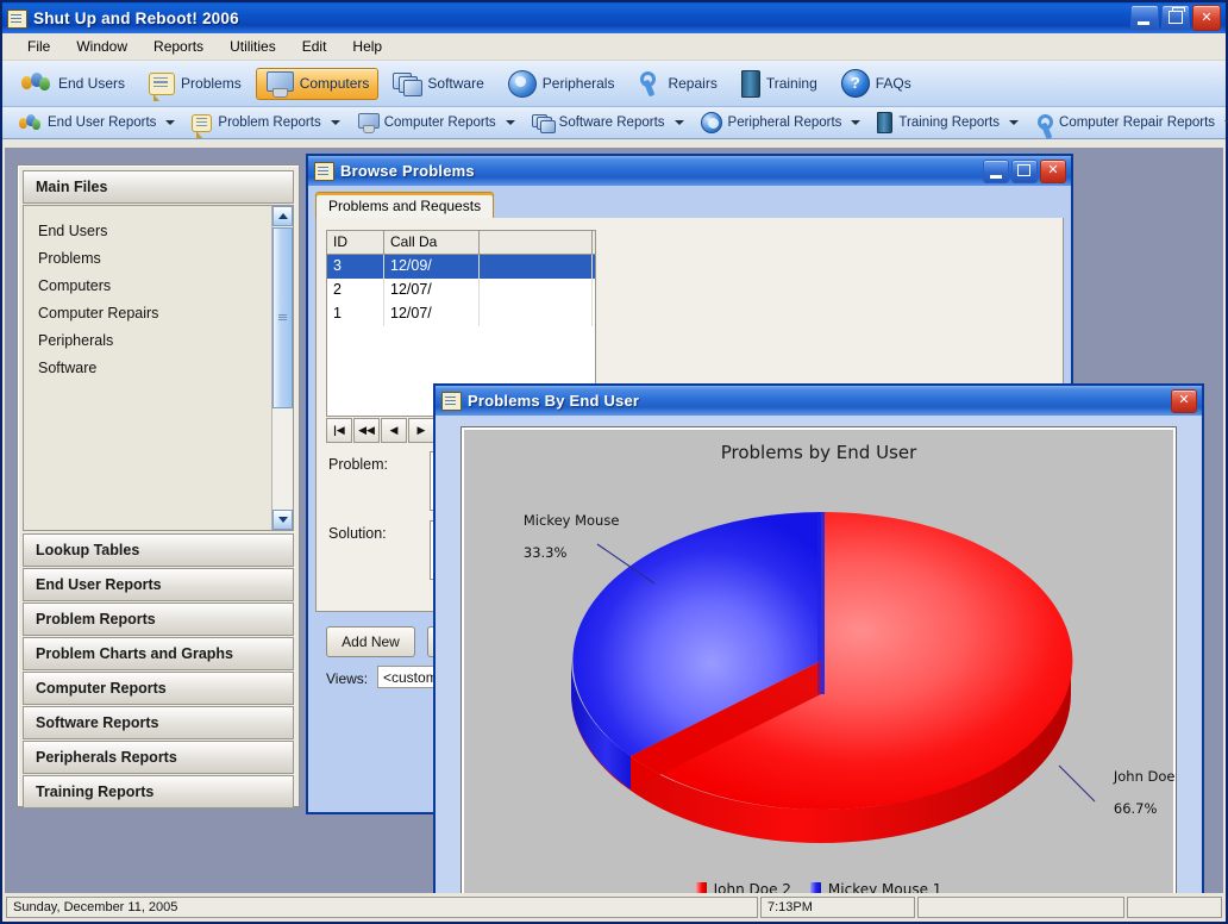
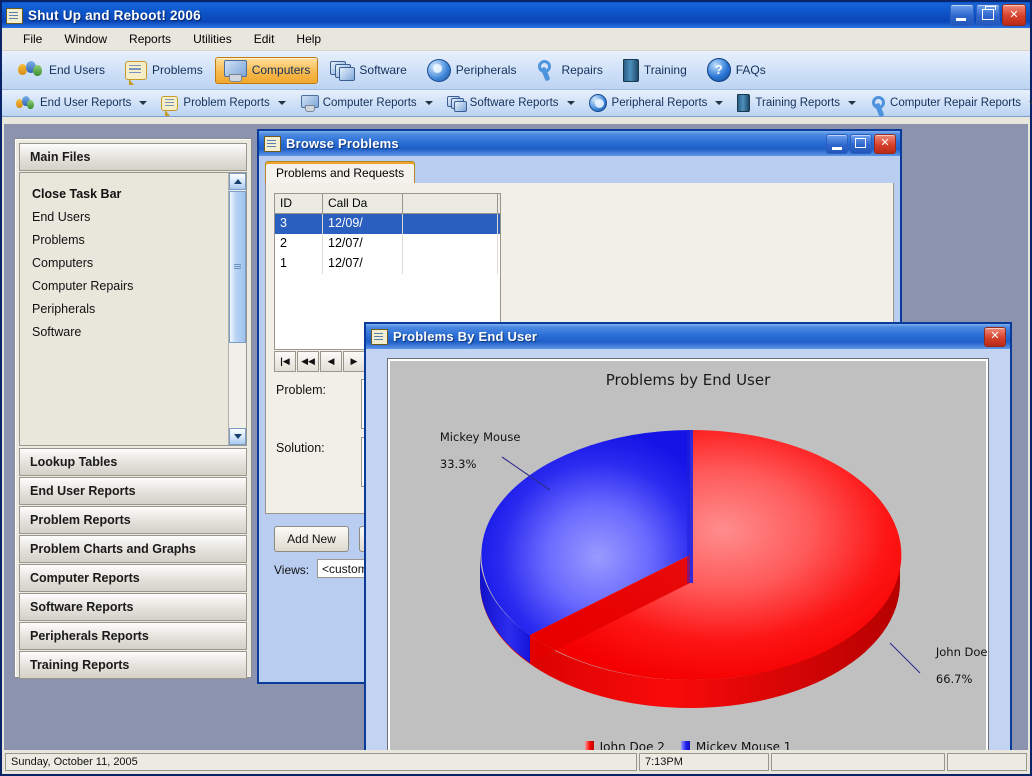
  Shut Up and Reboot! 2006
  ✕
  File
  Window
  Reports
  Utilities
  Edit
  Help
  End Users
  Problems
  Computers
  Software
  Peripherals
  Repairs
  Training
  ?
  FAQs
  End User Reports
  Problem Reports
  Computer Reports
  Software Reports
  Peripheral Reports
  Training Reports
  Computer Repair Reports
  Main Files
+ Close Task Bar
  End Users
  Problems
  Computers
  Computer Repairs
  Peripherals
  Software
  Lookup Tables
  End User Reports
  Problem Reports
  Problem Charts and Graphs
  Computer Reports
  Software Reports
  Peripherals Reports
  Training Reports
  Browse Problems
  ✕
  Problems and Requests
  ID
  Call Da
  3
  12/09/
  2
  12/07/
  1
  12/07/
  |◀
  ◀◀
  ◀
  ▶
  Problem:
  Solution:
  Add New
  Views:
  <custom
  Problems By End User
  ✕
  Problems by End User
  Mickey Mouse
  33.3%
  John Doe
  66.7%
  John Doe 2
  Mickey Mouse 1
- Sunday, December 11, 2005
+ Sunday, October 11, 2005
  7:13PM
